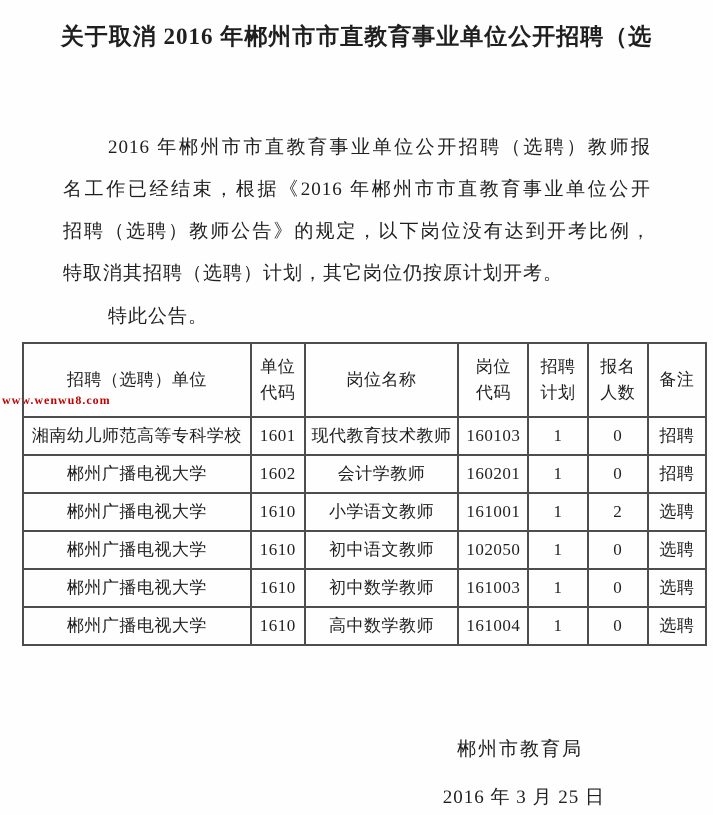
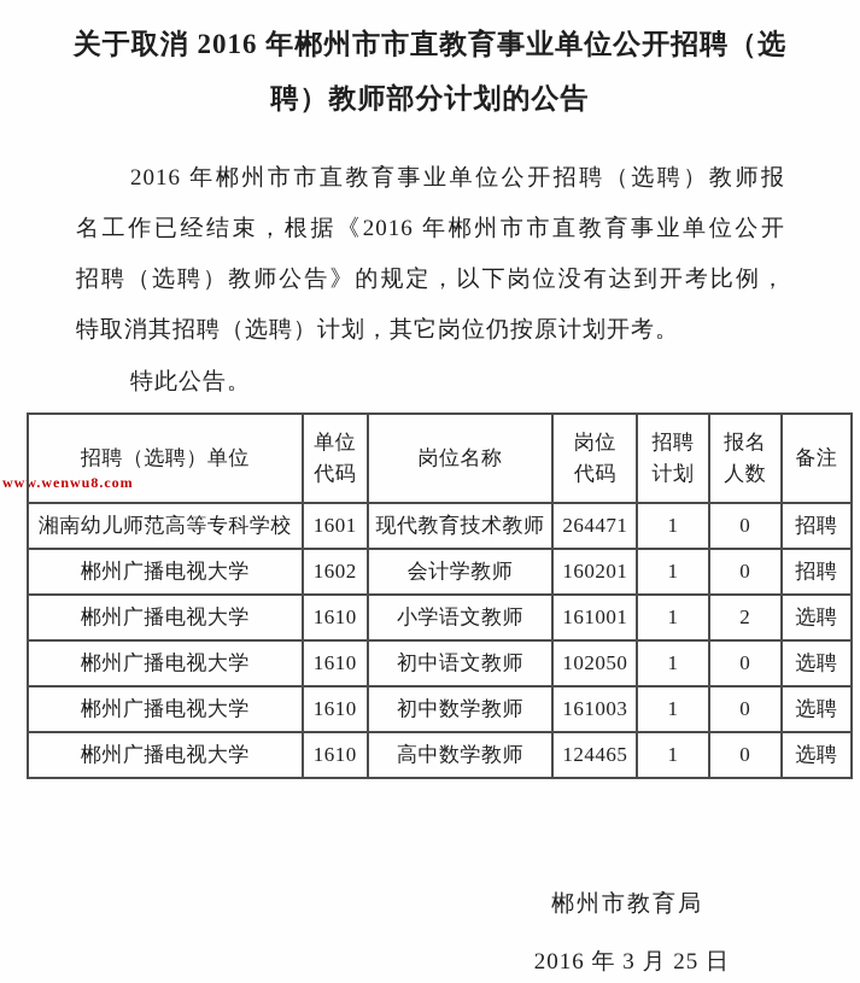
  关于取消 2016 年郴州市市直教育事业单位公开招聘（选
+ 聘）教师部分计划的公告
  2016 年郴州市市直教育事业单位公开招聘（选聘）教师报
  名工作已经结束，根据《2016 年郴州市市直教育事业单位公开
  招聘（选聘）教师公告》的规定，以下岗位没有达到开考比例，
  特取消其招聘（选聘）计划，其它岗位仍按原计划开考。
  特此公告。
  www.wenwu8.com
  招聘（选聘）单位	单位 代码	岗位名称	岗位 代码	招聘 计划	报名 人数	备注
- 湘南幼儿师范高等专科学校	1601	现代教育技术教师	160103	1	0	招聘
+ 湘南幼儿师范高等专科学校	1601	现代教育技术教师	264471	1	0	招聘
  郴州广播电视大学	1602	会计学教师	160201	1	0	招聘
  郴州广播电视大学	1610	小学语文教师	161001	1	2	选聘
  郴州广播电视大学	1610	初中语文教师	102050	1	0	选聘
  郴州广播电视大学	1610	初中数学教师	161003	1	0	选聘
- 郴州广播电视大学	1610	高中数学教师	161004	1	0	选聘
+ 郴州广播电视大学	1610	高中数学教师	124465	1	0	选聘
  郴州市教育局
  2016 年 3 月 25 日
